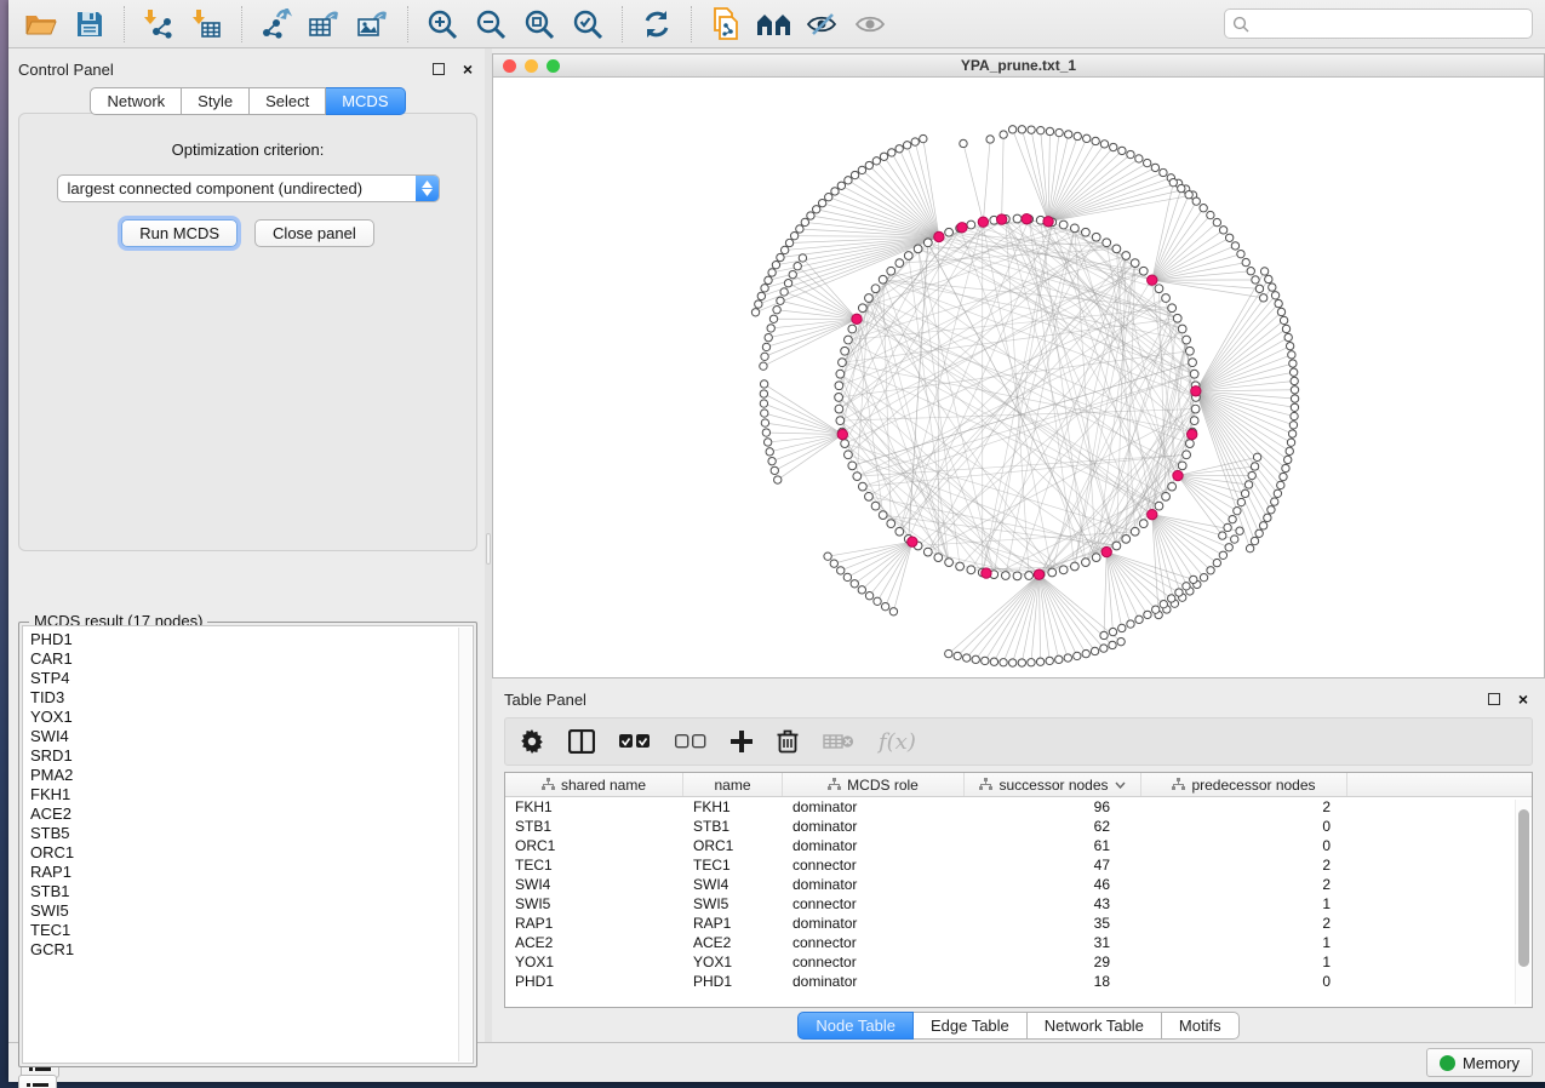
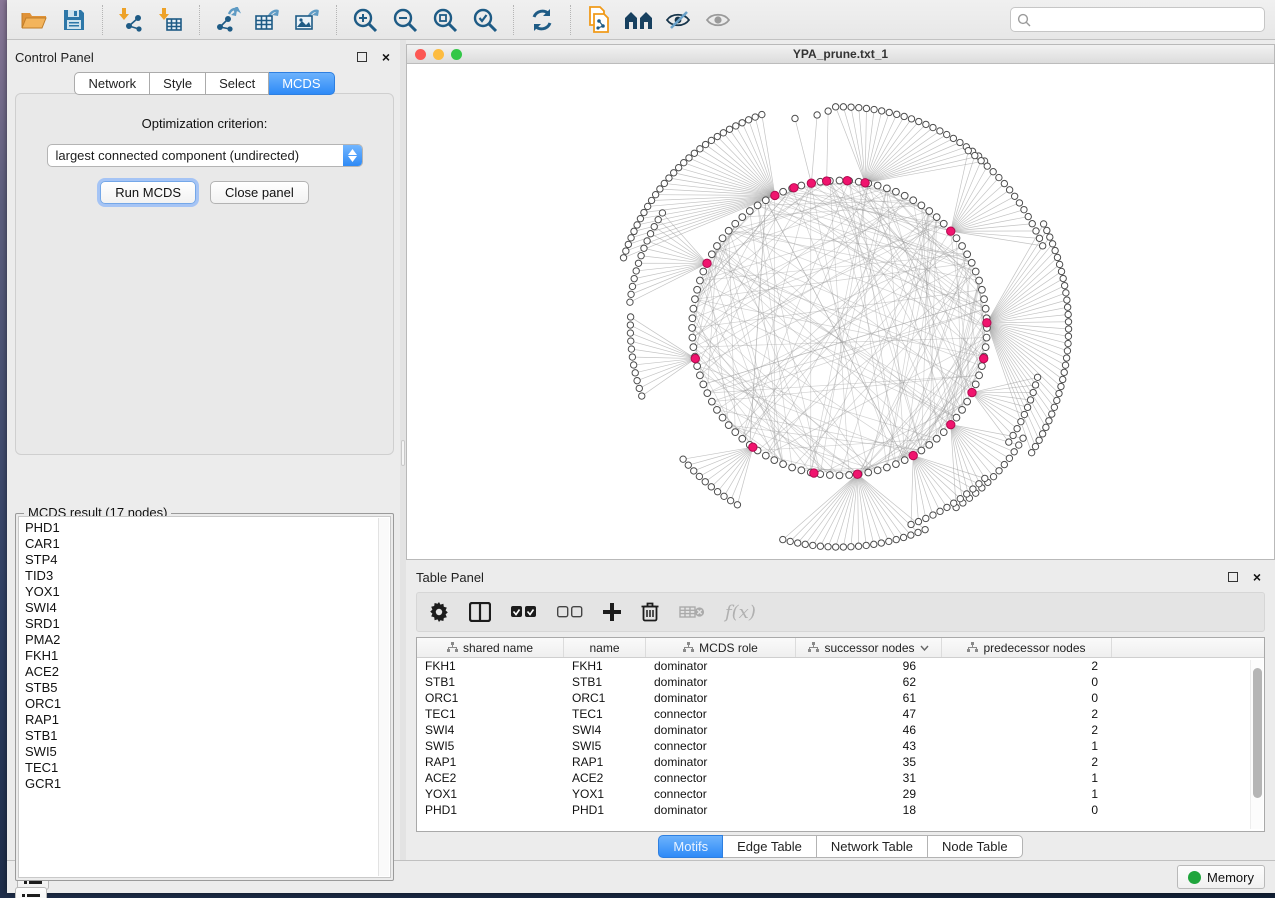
  Control Panel
  ×
  Network
  Style
  Select
  MCDS
  Optimization criterion:
  largest connected component (undirected)
  Run MCDS
  Close panel
  MCDS result (17 nodes)
  PHD1
  CAR1
  STP4
  TID3
  YOX1
  SWI4
  SRD1
  PMA2
  FKH1
  ACE2
  STB5
  ORC1
  RAP1
  STB1
  SWI5
  TEC1
  GCR1
  YPA_prune.txt_1
  Table Panel
  ×
  f(x)
  shared name
  name
  MCDS role
  successor nodes
  predecessor nodes
  FKH1
  FKH1
  dominator
  96
  2
  STB1
  STB1
  dominator
  62
  0
  ORC1
  ORC1
  dominator
  61
  0
  TEC1
  TEC1
  connector
  47
  2
  SWI4
  SWI4
  dominator
  46
  2
  SWI5
  SWI5
  connector
  43
  1
  RAP1
  RAP1
  dominator
  35
  2
  ACE2
  ACE2
  connector
  31
  1
  YOX1
  YOX1
  connector
  29
  1
  PHD1
  PHD1
  dominator
  18
  0
- Node Table
+ Motifs
  Edge Table
  Network Table
- Motifs
+ Node Table
  Memory
